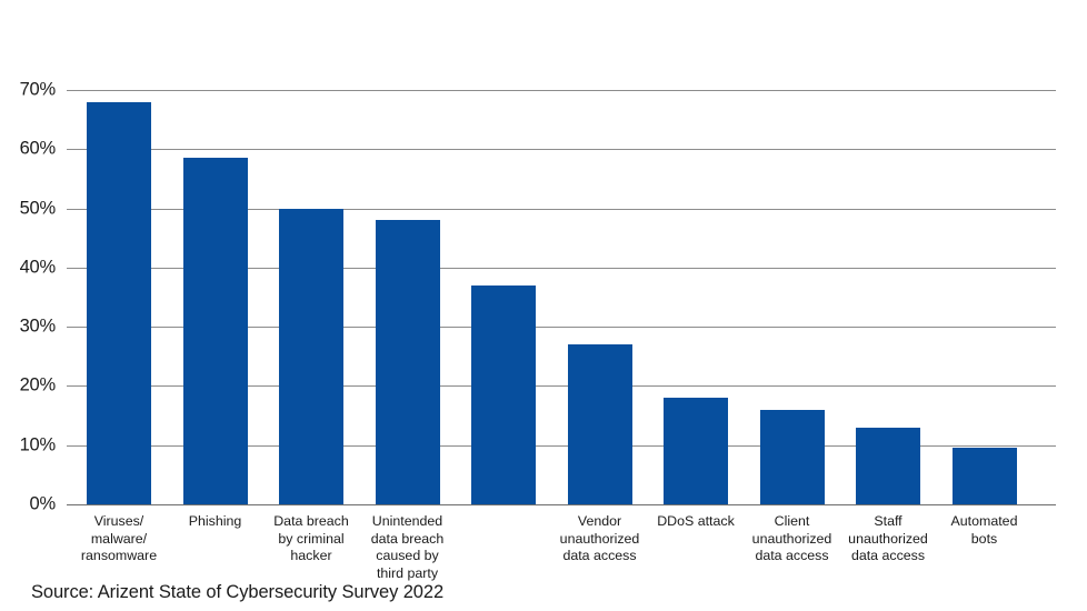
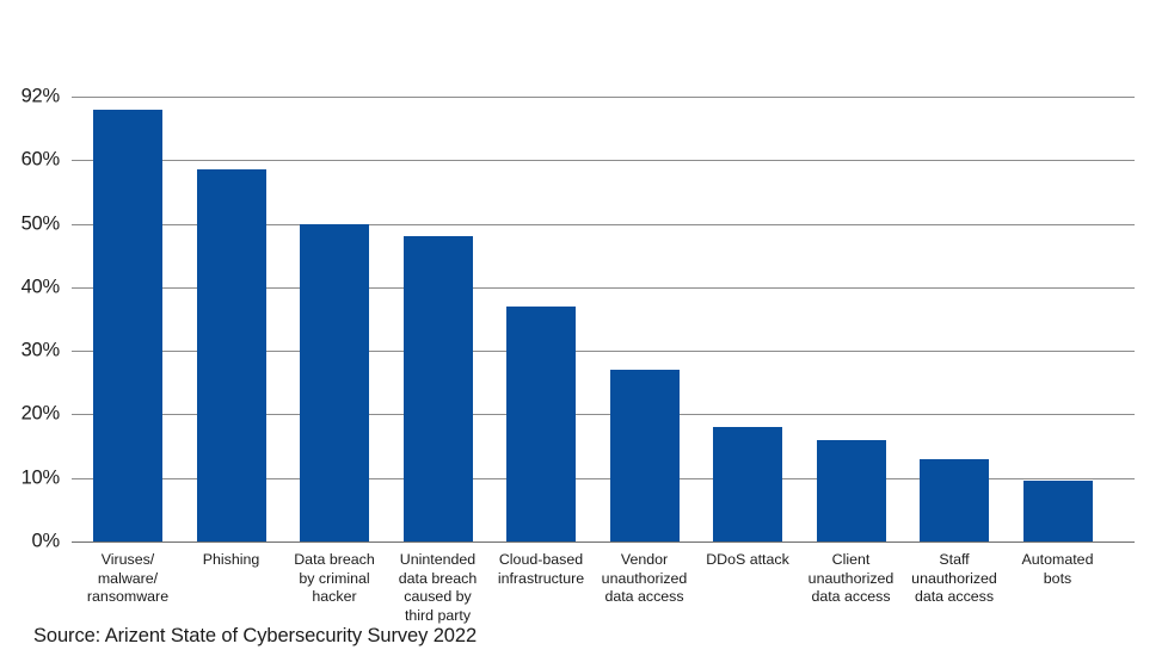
  0%
  10%
  20%
  30%
  40%
  50%
  60%
- 70%
+ 92%
  Viruses/
  malware/
  ransomware
  Phishing
  Data breach
  by criminal
  hacker
  Unintended
  data breach
  caused by
  third party
+ Cloud-based
+ infrastructure
  Vendor
  unauthorized
  data access
  DDoS attack
  Client
  unauthorized
  data access
  Staff
  unauthorized
  data access
  Automated
  bots
  Source: Arizent State of Cybersecurity Survey 2022
